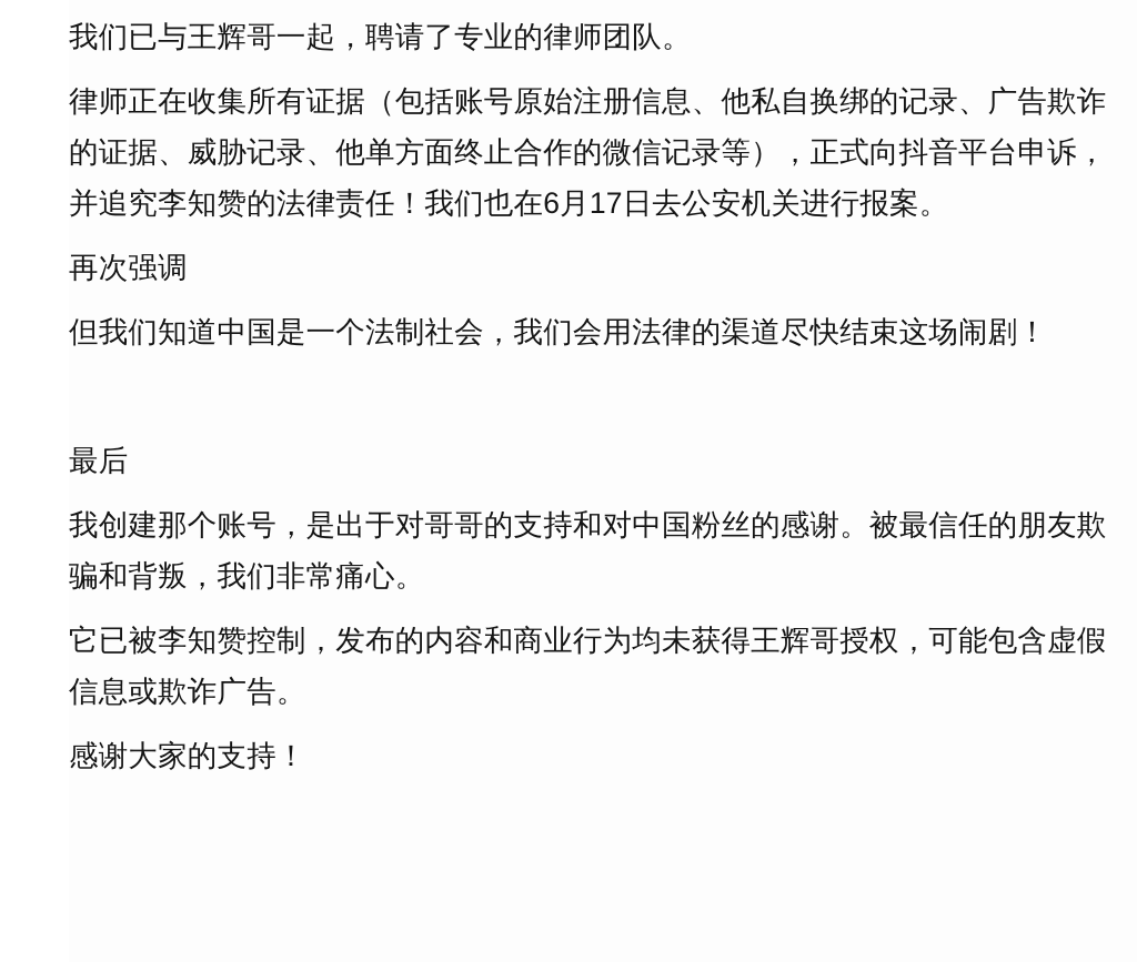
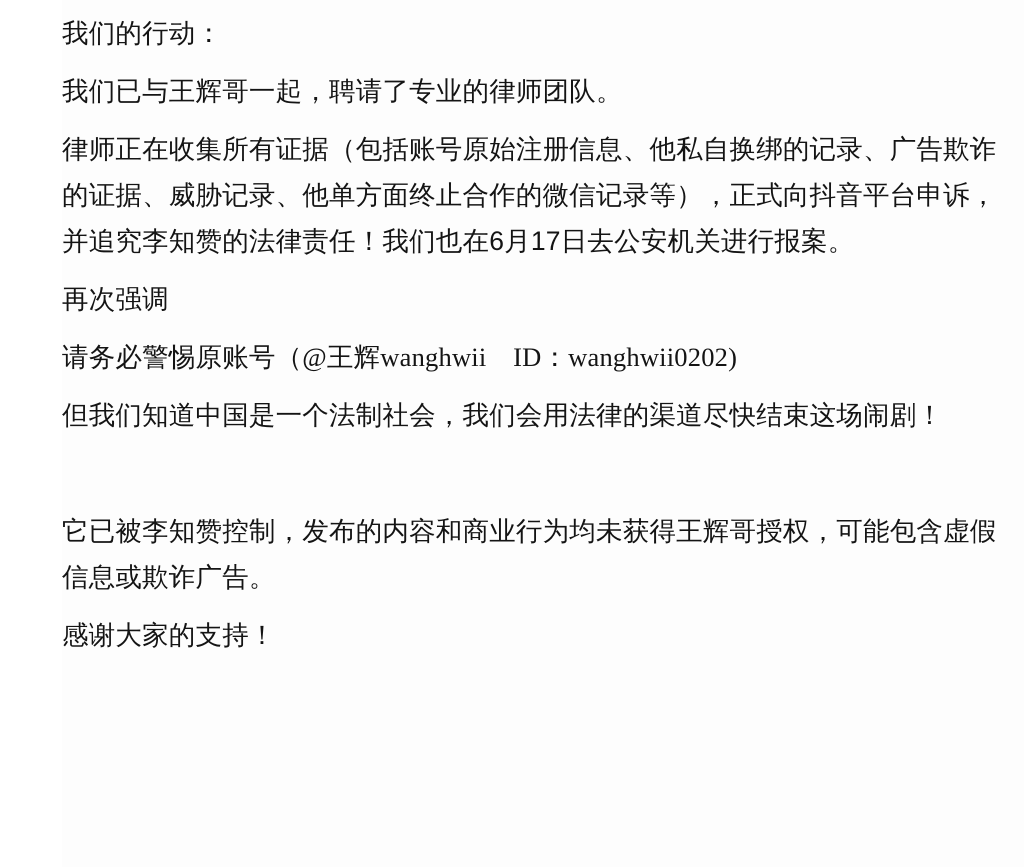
+ 我们的行动：
  我们已与王辉哥一起，聘请了专业的律师团队。
  律师正在收集所有证据（包括账号原始注册信息、他私自换绑的记录、广告欺诈的证据、威胁记录、他单方面终止合作的微信记录等），正式向抖音平台申诉，并追究李知赞的法律责任！我们也在6月17日去公安机关进行报案。
  再次强调
+ 请务必警惕原账号（@王辉wanghwii ID：wanghwii0202)
  但我们知道中国是一个法制社会，我们会用法律的渠道尽快结束这场闹剧！
- 最后
- 我创建那个账号，是出于对哥哥的支持和对中国粉丝的感谢。被最信任的朋友欺骗和背叛，我们非常痛心。
  它已被李知赞控制，发布的内容和商业行为均未获得王辉哥授权，可能包含虚假信息或欺诈广告。
  感谢大家的支持！
